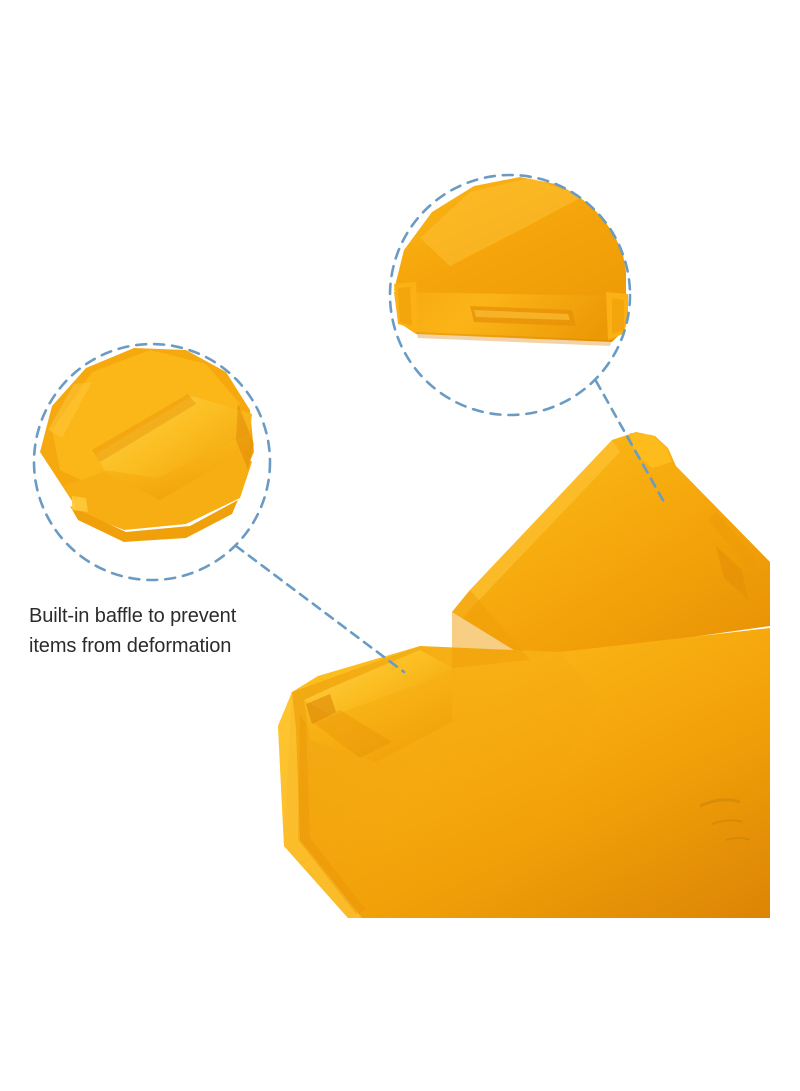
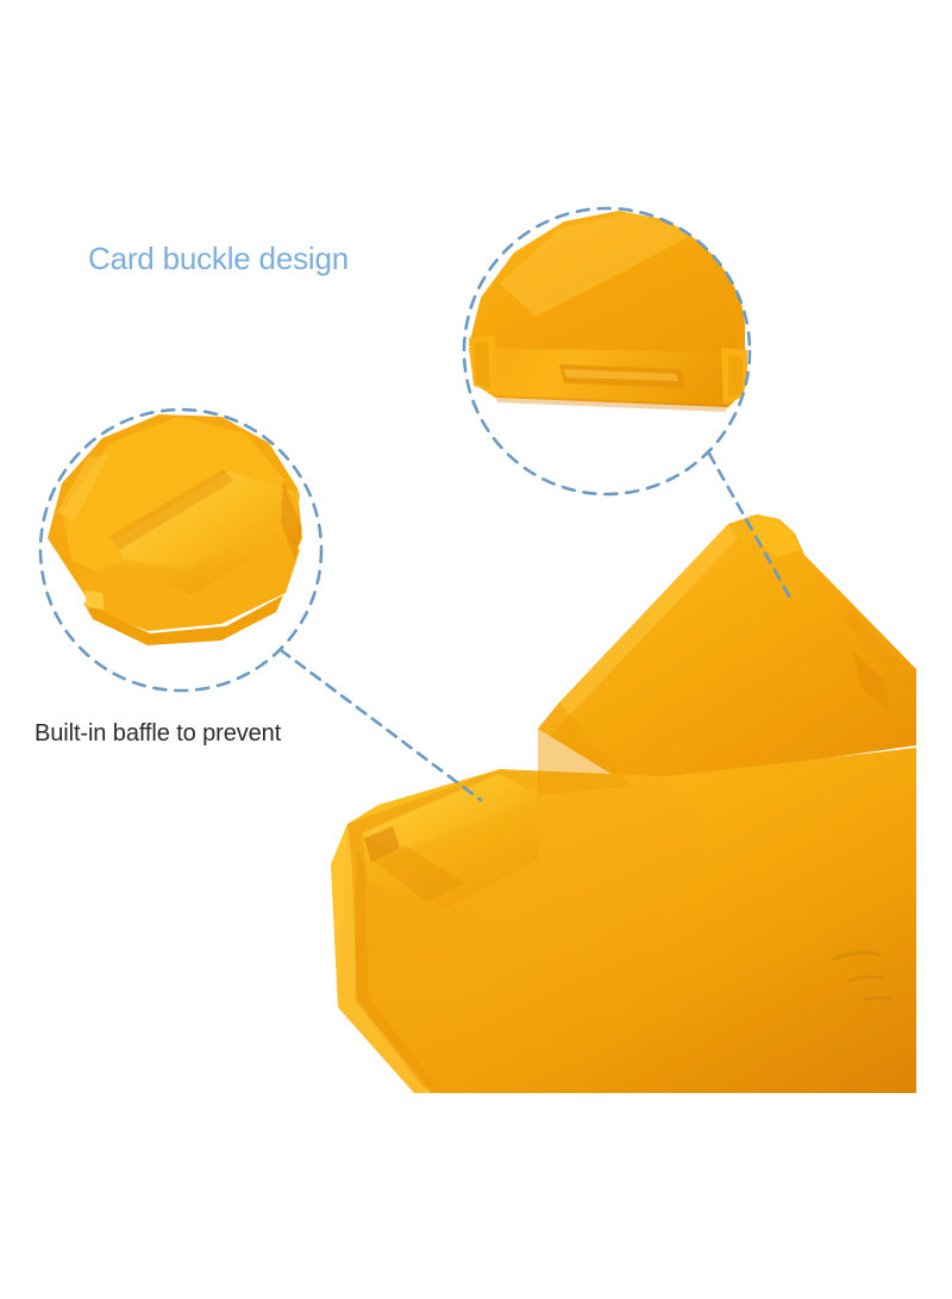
+ Card buckle design
  Built-in baffle to prevent
- items from deformation
